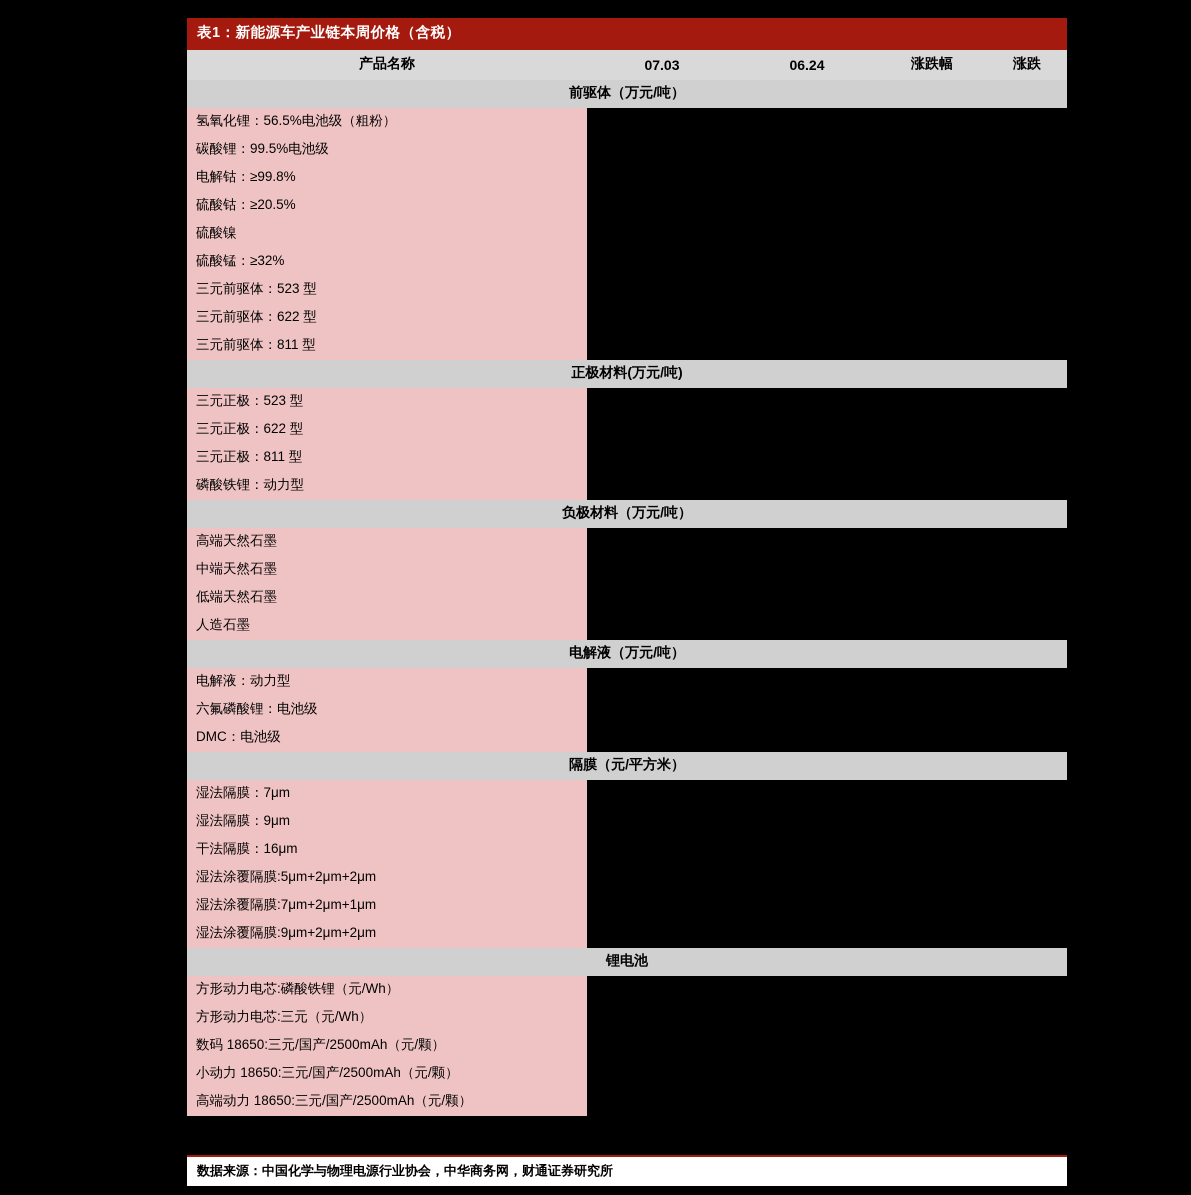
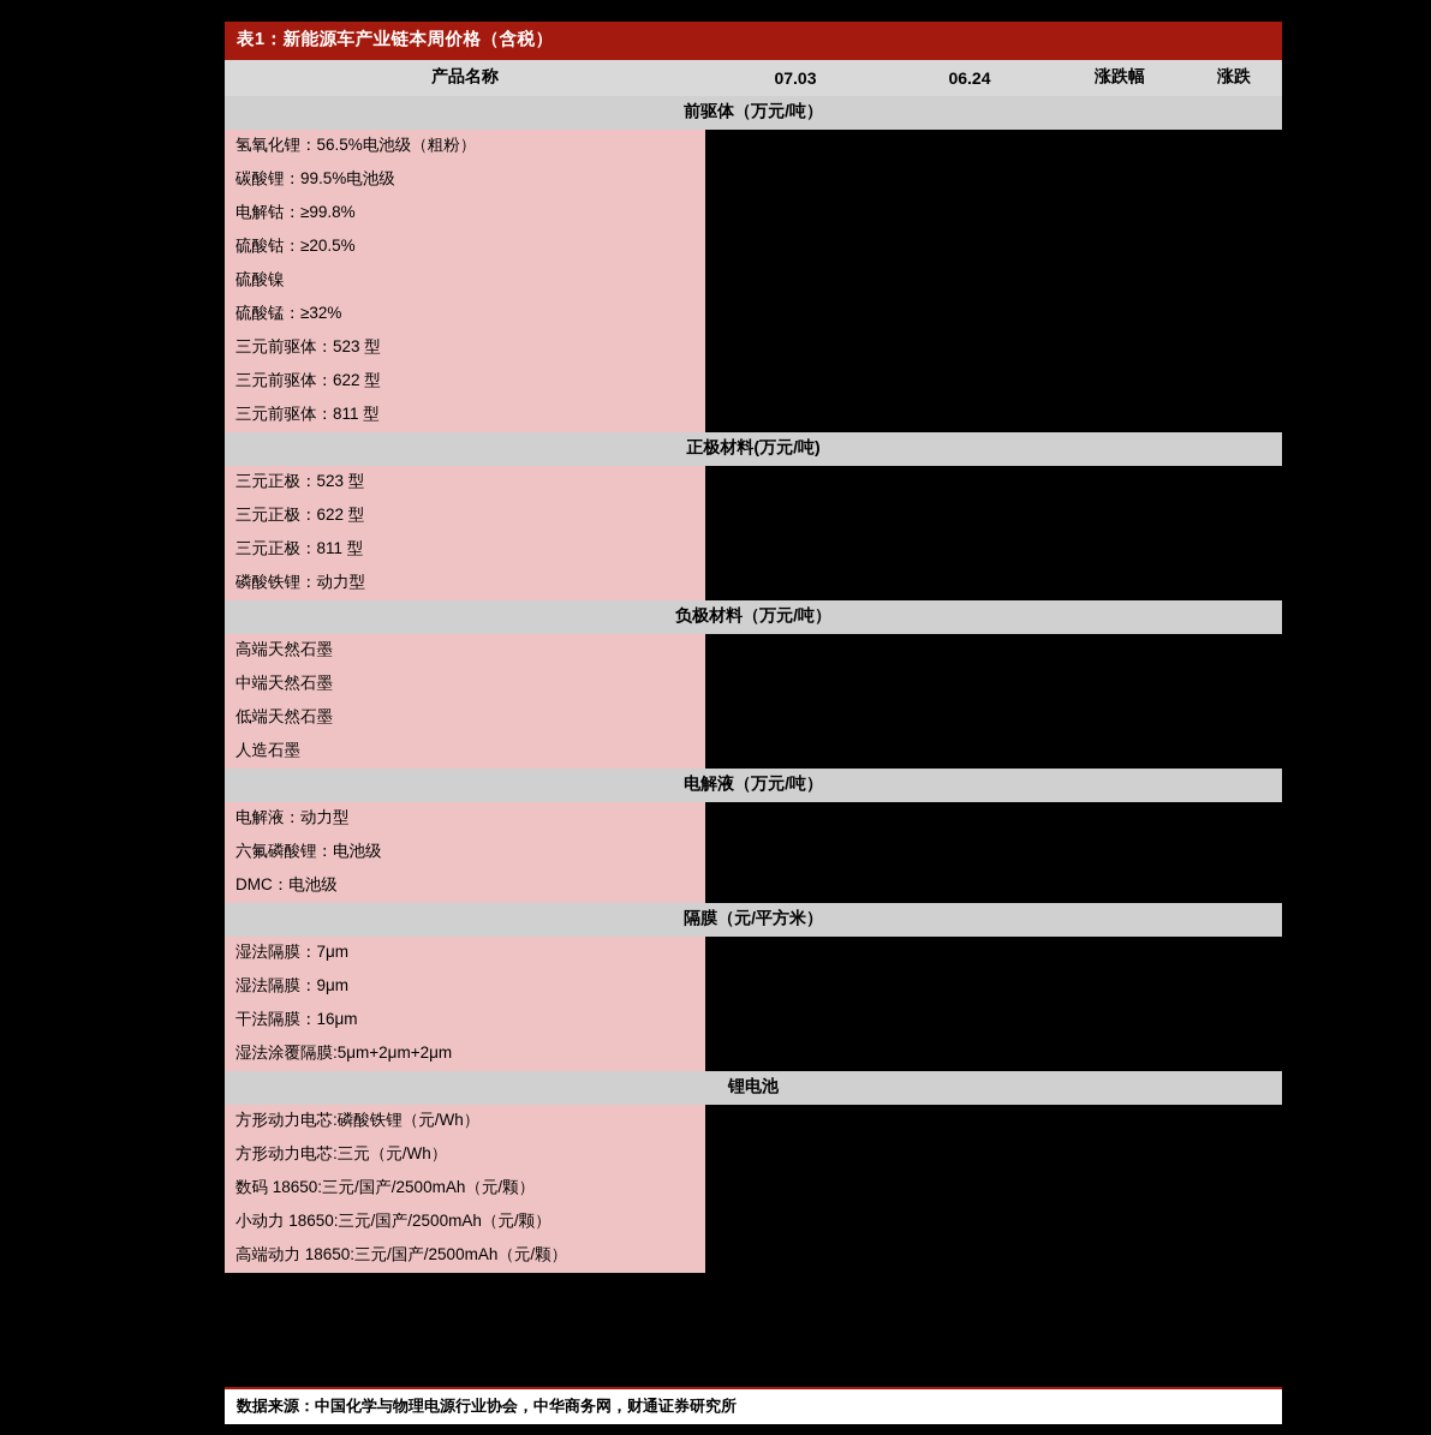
  表1：新能源车产业链本周价格（含税）
  产品名称	07.03	06.24	涨跌幅	涨跌
  前驱体（万元/吨）
  氢氧化锂：56.5%电池级（粗粉）
  碳酸锂：99.5%电池级
  电解钴：≥99.8%
  硫酸钴：≥20.5%
  硫酸镍
  硫酸锰：≥32%
  三元前驱体：523 型
  三元前驱体：622 型
  三元前驱体：811 型
  正极材料(万元/吨)
  三元正极：523 型
  三元正极：622 型
  三元正极：811 型
  磷酸铁锂：动力型
  负极材料（万元/吨）
  高端天然石墨
  中端天然石墨
  低端天然石墨
  人造石墨
  电解液（万元/吨）
  电解液：动力型
  六氟磷酸锂：电池级
  DMC：电池级
  隔膜（元/平方米）
  湿法隔膜：7μm
  湿法隔膜：9μm
  干法隔膜：16μm
  湿法涂覆隔膜:5μm+2μm+2μm
- 湿法涂覆隔膜:7μm+2μm+1μm
- 湿法涂覆隔膜:9μm+2μm+2μm
  锂电池
  方形动力电芯:磷酸铁锂（元/Wh）
  方形动力电芯:三元（元/Wh）
  数码 18650:三元/国产/2500mAh（元/颗）
  小动力 18650:三元/国产/2500mAh（元/颗）
  高端动力 18650:三元/国产/2500mAh（元/颗）
  数据来源：中国化学与物理电源行业协会，中华商务网，财通证券研究所
